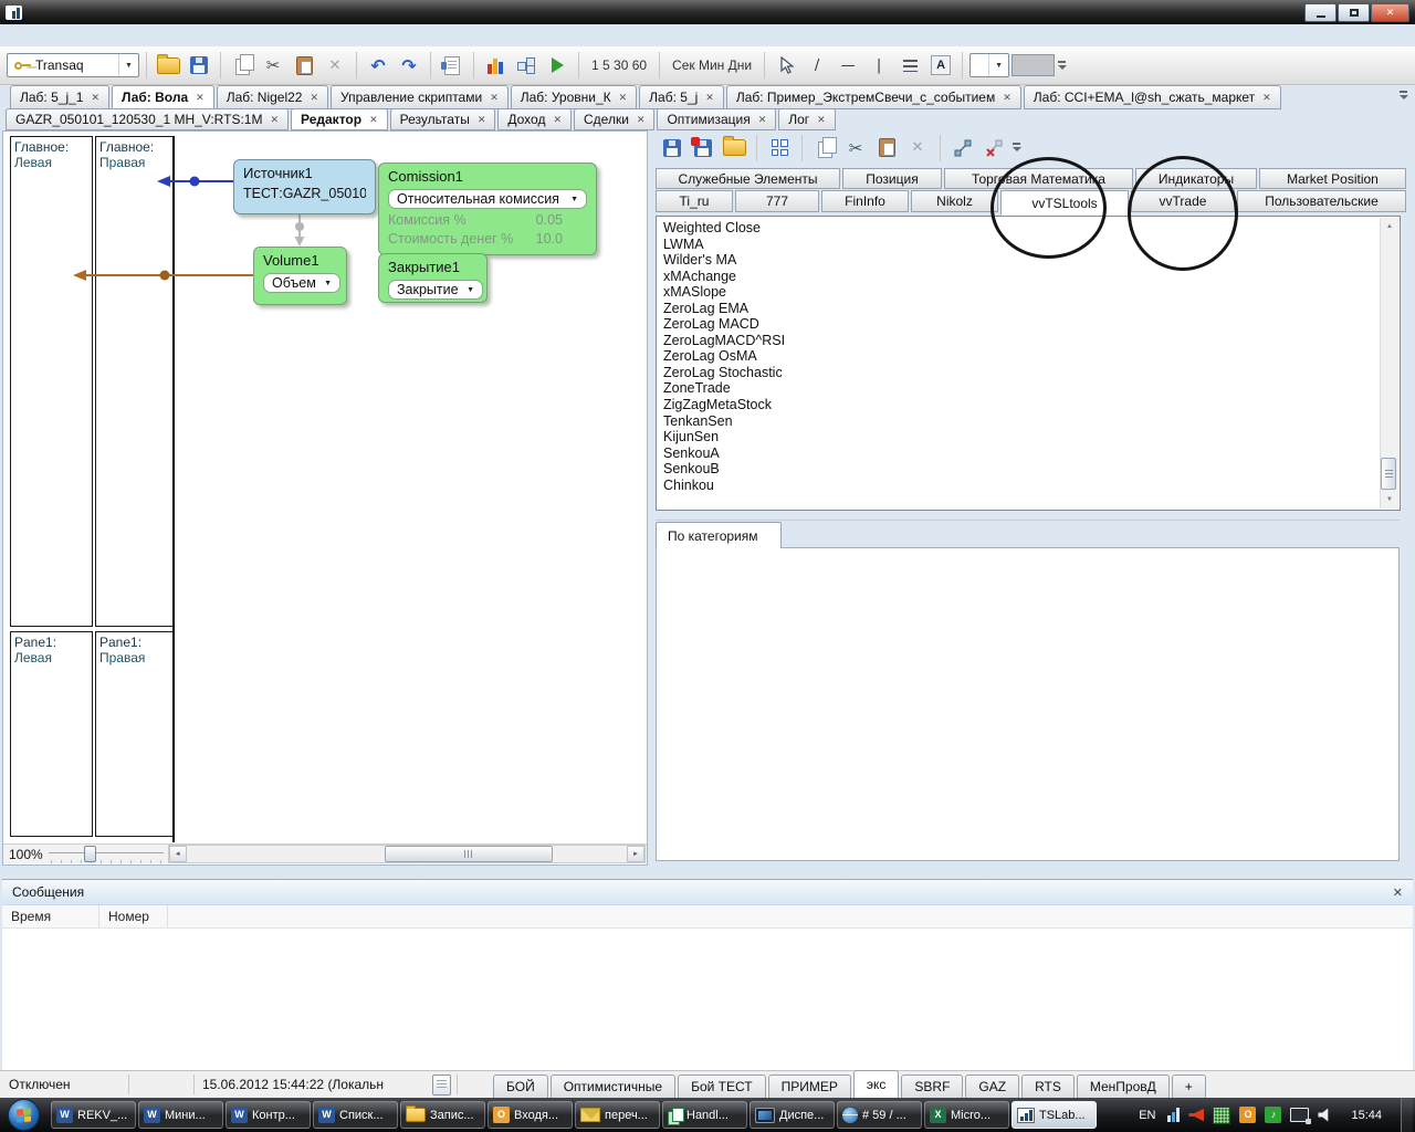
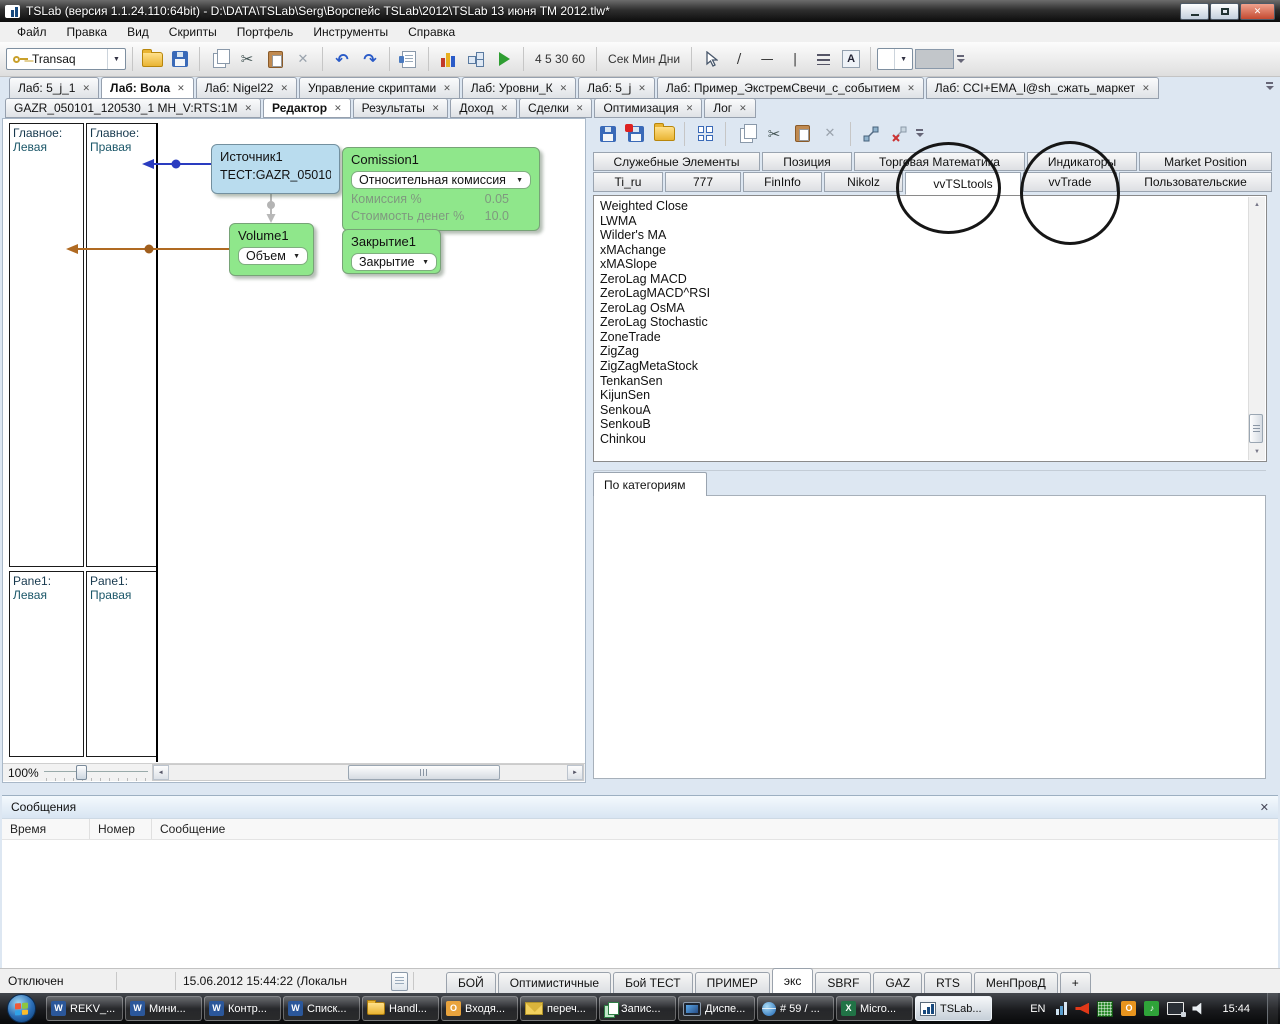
+ TSLab (версия 1.1.24.110:64bit) - D:\DATA\TSLab\Serg\Ворспейс TSLab\2012\TSLab 13 июня ТМ 2012.tlw*
  ✕
+ Файл
+ Правка
+ Вид
+ Скрипты
+ Портфель
+ Инструменты
+ Справка
  Transaq
  ✂
  ✕
  ↶
  ↷
- 1 5 30 60
+ 4 5 30 60
  Сек Мин Дни
  /
  —
  |
  A
  Лаб: 5_j_1
  ✕
  Лаб: Вола
  ✕
  Лаб: Nigel22
  ✕
  Управление скриптами
  ✕
  Лаб: Уровни_К
  ✕
  Лаб: 5_j
  ✕
  Лаб: Пример_ЭкстремСвечи_с_событием
  ✕
  Лаб: CCI+EMA_l@sh_сжать_маркет
  ✕
  GAZR_050101_120530_1 MH_V:RTS:1M
  ✕
  Редактор
  ✕
  Результаты
  ✕
  Доход
  ✕
  Сделки
  ✕
  Оптимизация
  ✕
  Лог
  ✕
  Главное:
  Левая
  Главное:
  Правая
  Pane1:
  Левая
  Pane1:
  Правая
  Источник1
  ТЕСТ:GAZR_05010
  Comission1
  Относительная комиссия
  Комиссия %
  0.05
  Стоимость денег %
  10.0
  Volume1
  Объем
  Закрытие1
  Закрытие
  100%
  ✂
  ✕
  Служебные Элементы
  Позиция
  Торговая Математика
  Индикаторы
  Market Position
  Ti_ru
  777
  FinInfo
  Nikolz
  vvTSLtools
  vvTrade
  Пользовательские
  Weighted Close
  LWMA
  Wilder's MA
  xMAchange
  xMASlope
- ZeroLag EMA
  ZeroLag MACD
  ZeroLagMACD^RSI
  ZeroLag OsMA
  ZeroLag Stochastic
  ZoneTrade
+ ZigZag
  ZigZagMetaStock
  TenkanSen
  KijunSen
  SenkouA
  SenkouB
  Chinkou
  По категориям
  Сообщения
  ✕
  Время
  Номер
+ Сообщение
  Отключен
  15.06.2012 15:44:22 (Локальн
  БОЙ
  Оптимистичные
  Бой ТЕСТ
  ПРИМЕР
  экс
  SBRF
  GAZ
  RTS
  МенПровД
  +
  W
  REKV_...
  W
  Мини...
  W
  Контр...
  W
  Списк...
- Запис...
+ Handl...
  O
  Входя...
  переч...
- Handl...
+ Запис...
  Диспе...
  # 59 / ...
  X
  Micro...
  TSLab...
  EN
  O
  ♪
  15:44
